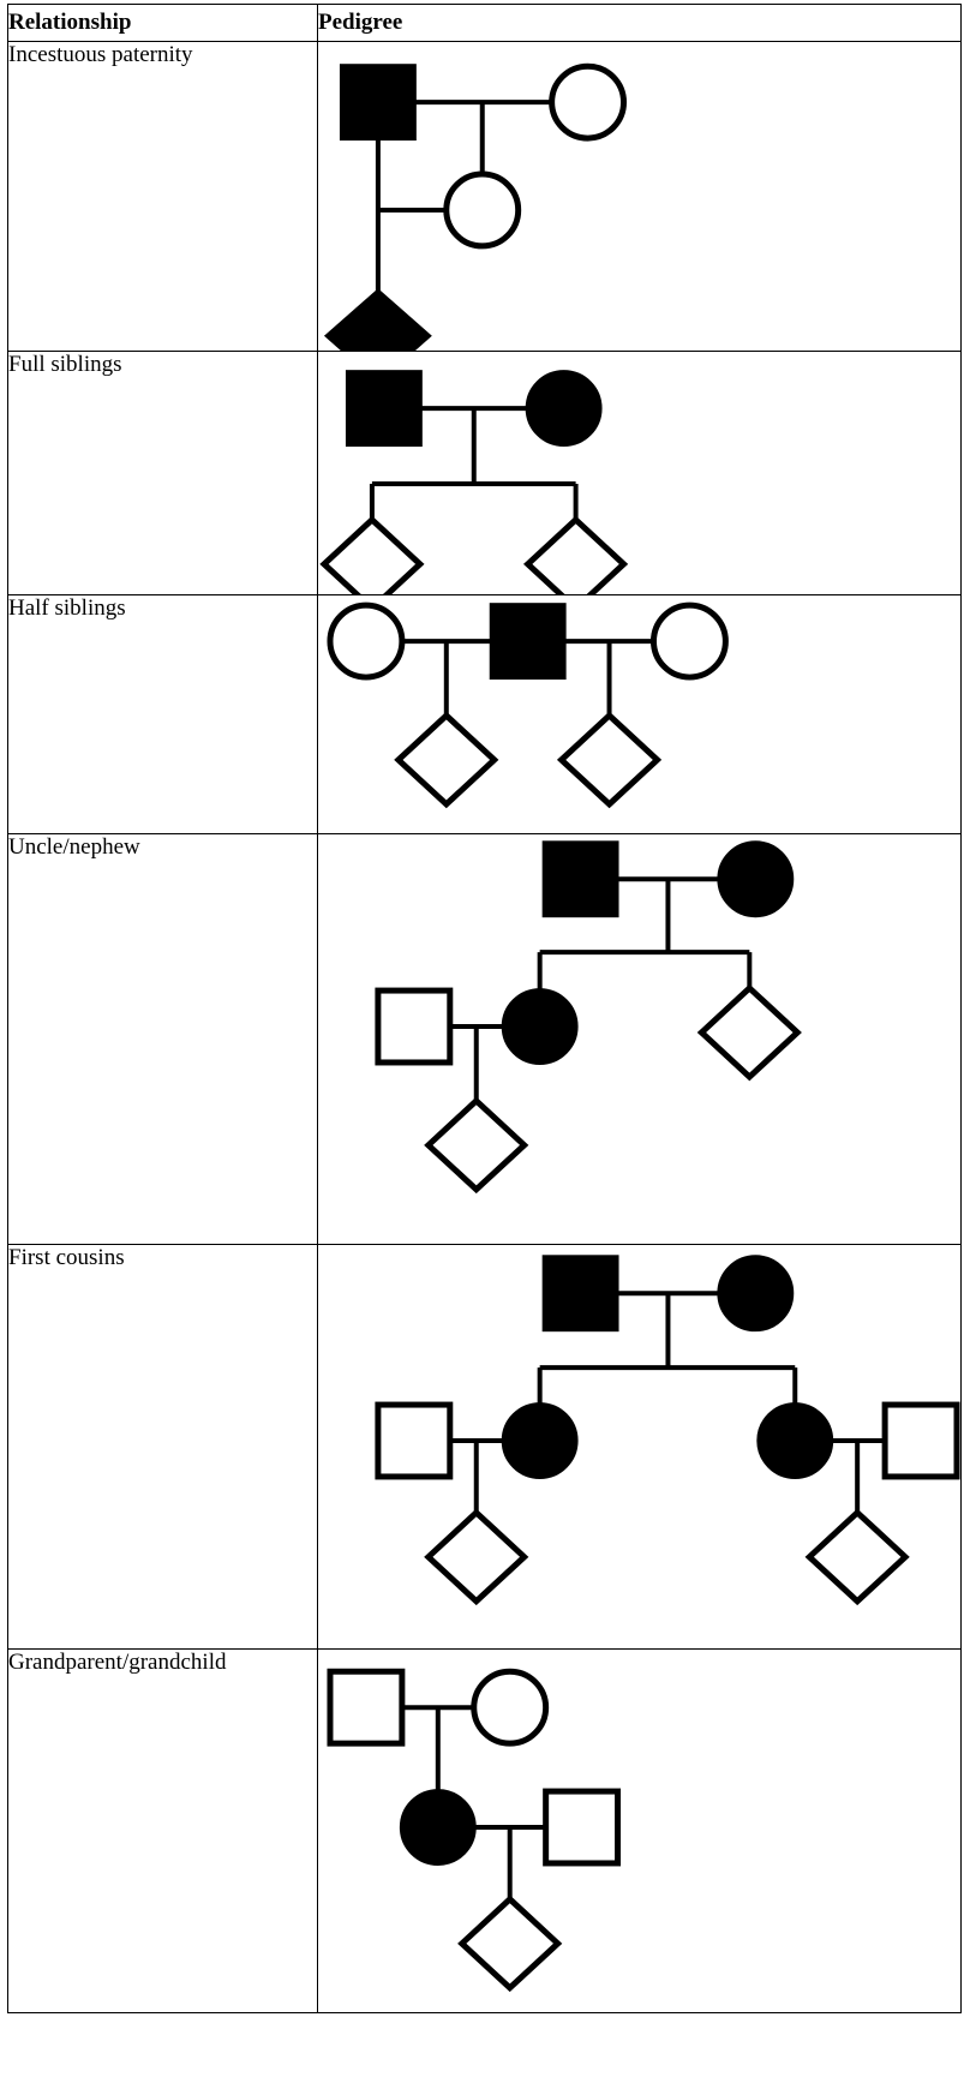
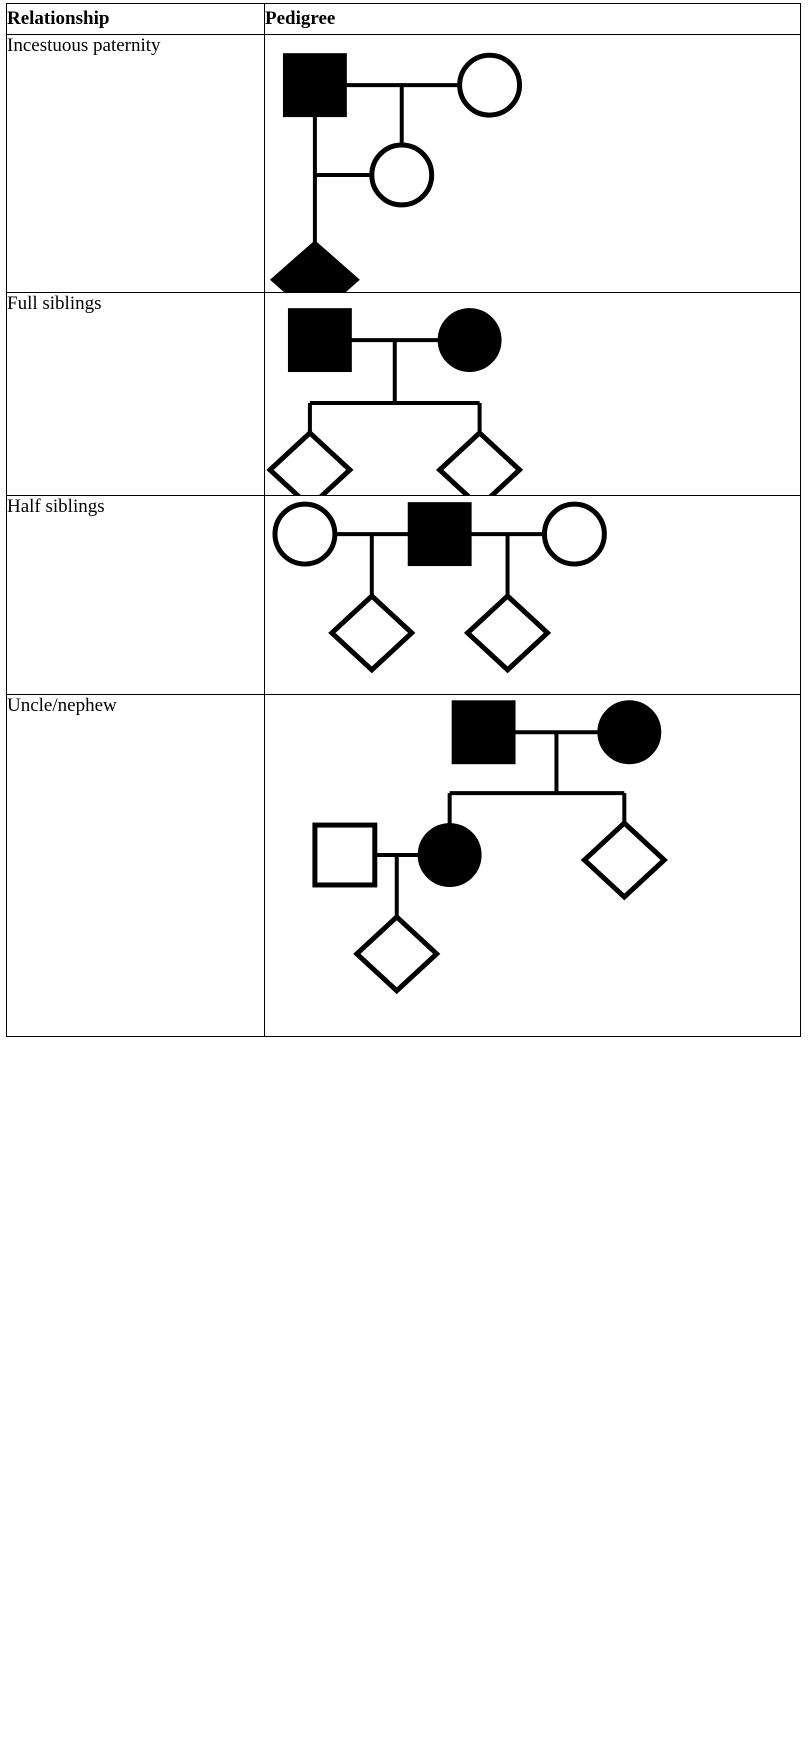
  Relationship	Pedigree
  Incestuous paternity
  Full siblings
  Half siblings
  Uncle/nephew
- First cousins
- Grandparent/grandchild
